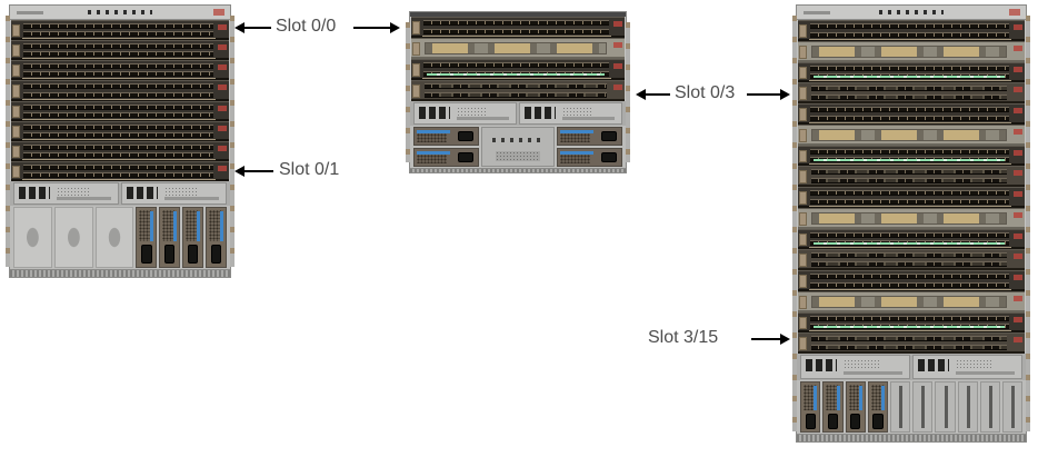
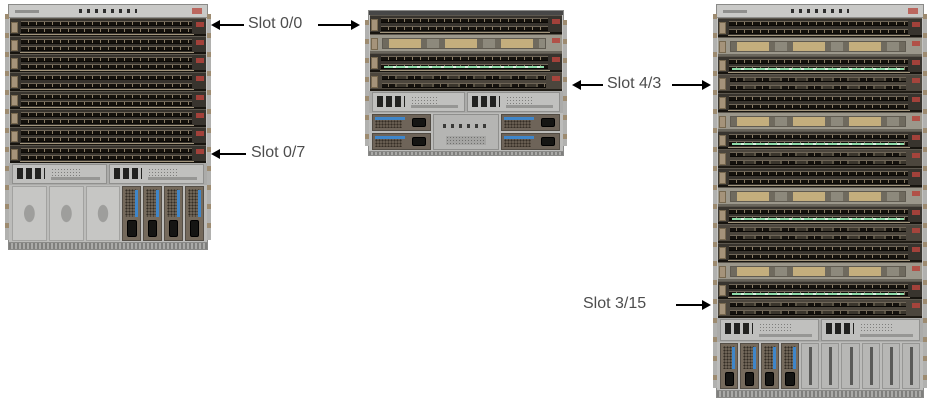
  Slot 0/0
- Slot 0/1
+ Slot 0/7
- Slot 0/3
+ Slot 4/3
  Slot 3/15
